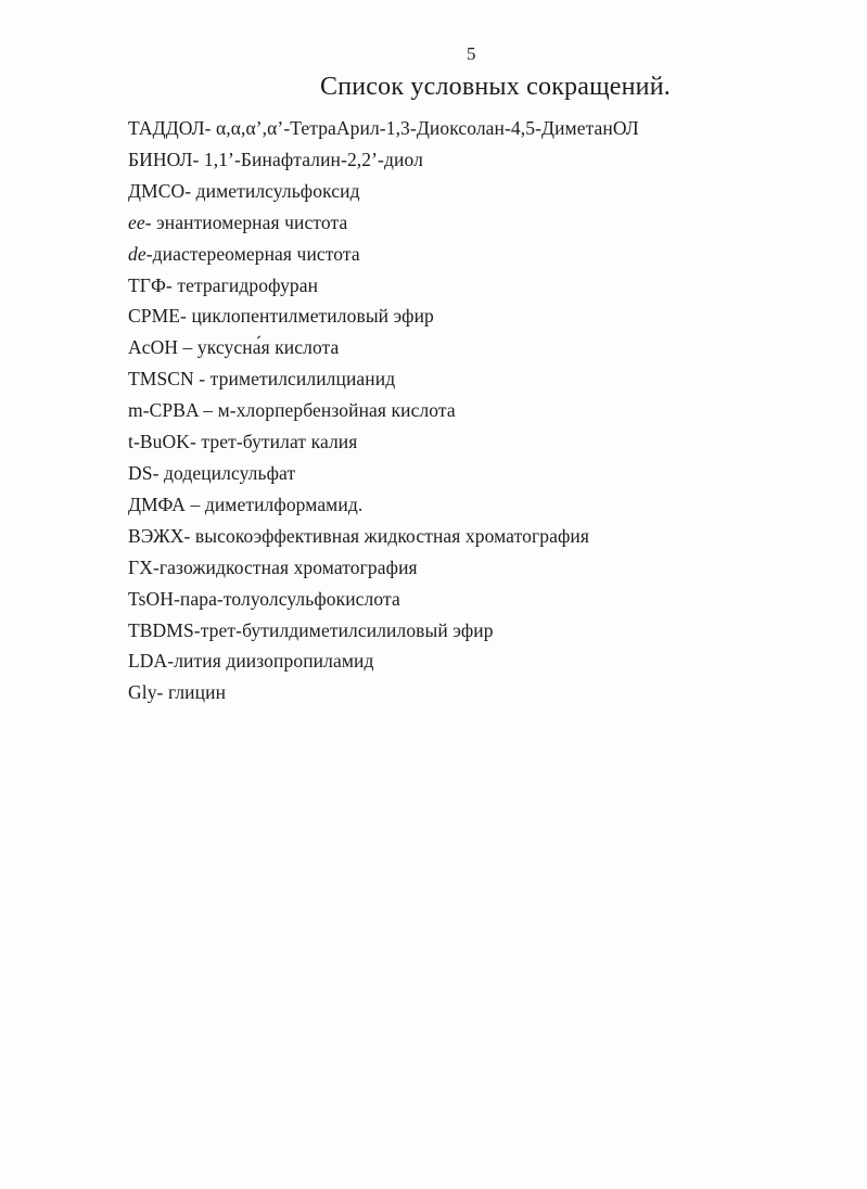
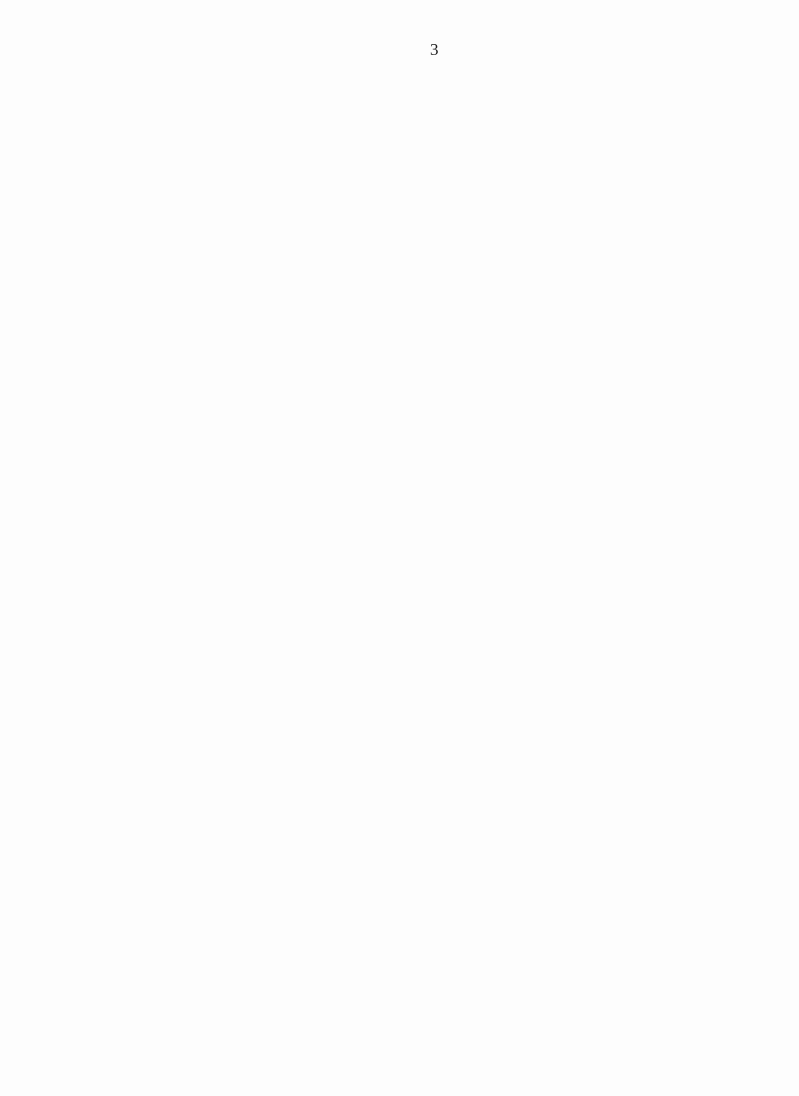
- 5
+ 3
- Список условных сокращений.
- ТАДДОЛ- α,α,α’,α’-ТетраАрил-1,3-Диоксолан-4,5-ДиметанОЛ
- БИНОЛ- 1,1’-Бинафталин-2,2’-диол
- ДМСО- диметилсульфоксид
- ee- энантиомерная чистота
- de-диастереомерная чистота
- ТГФ- тетрагидрофуран
- CPME- циклопентилметиловый эфир
- AcOH – уксусна́я кислота
- TMSCN - триметилсилилцианид
- m-CPBA – м-хлорпербензойная кислота
- t-BuOK- трет-бутилат калия
- DS- додецилсульфат
- ДМФА – диметилформамид.
- ВЭЖХ- высокоэффективная жидкостная хроматография
- ГХ-газожидкостная хроматография
- TsOH-пара-толуолсульфокислота
- TBDMS-трет-бутилдиметилсилиловый эфир
- LDA-лития диизопропиламид
- Gly- глицин
